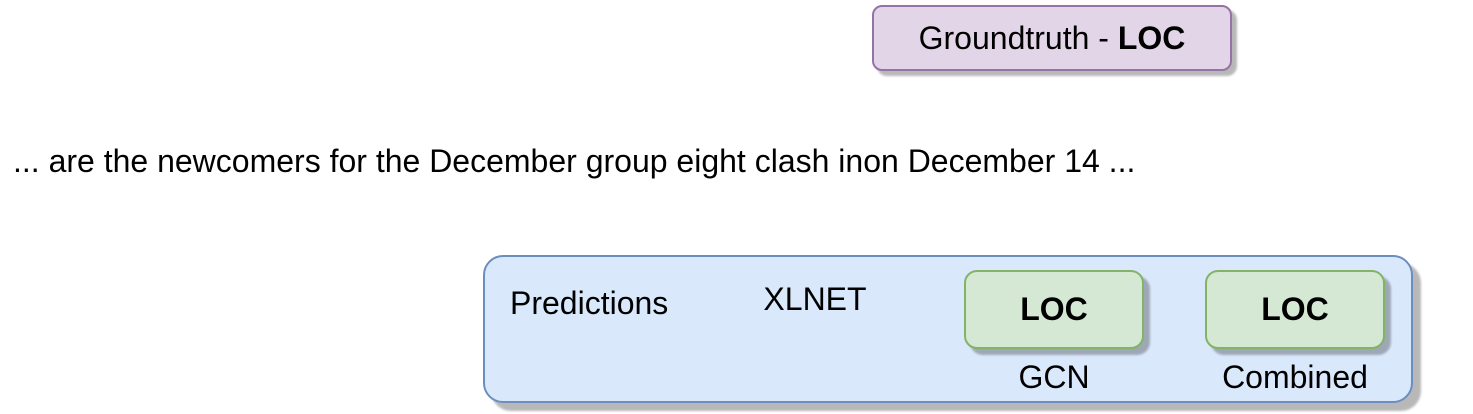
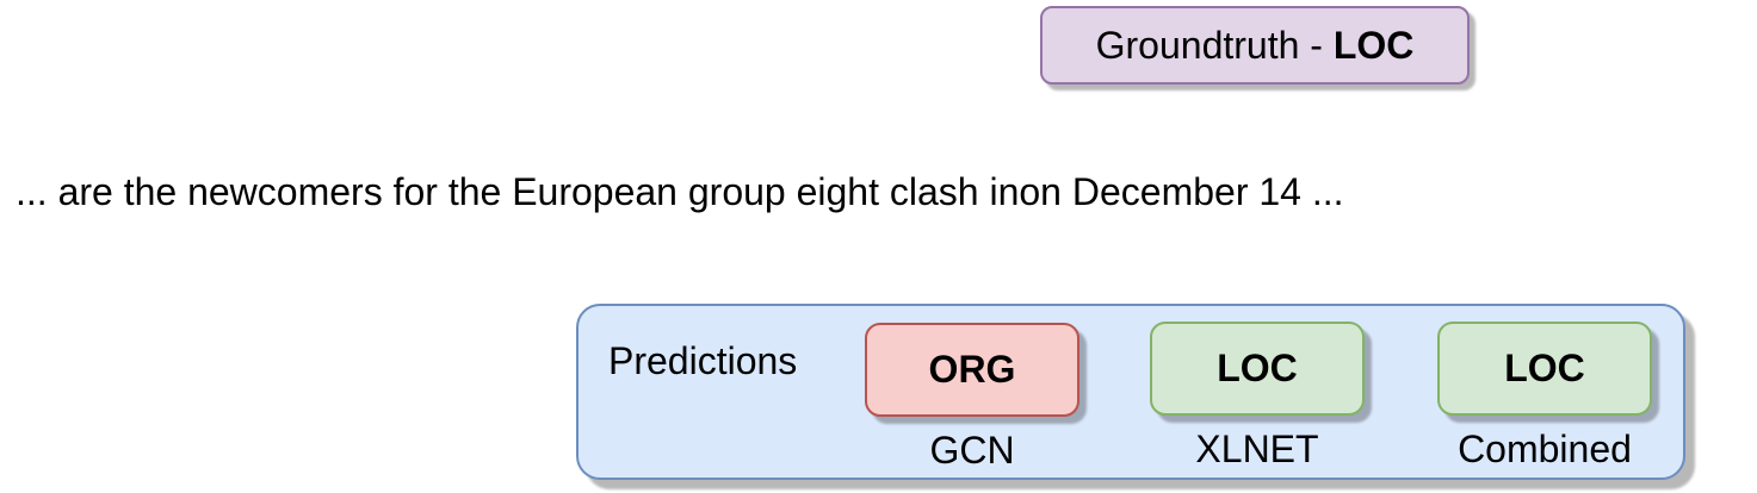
  Groundtruth -
  LOC
- ... are the newcomers for the December group eight clash in
+ ... are the newcomers for the European group eight clash in
  on December 14 ...
  Predictions
+ ORG
- XLNET
+ GCN
  LOC
- GCN
+ XLNET
  LOC
  Combined
